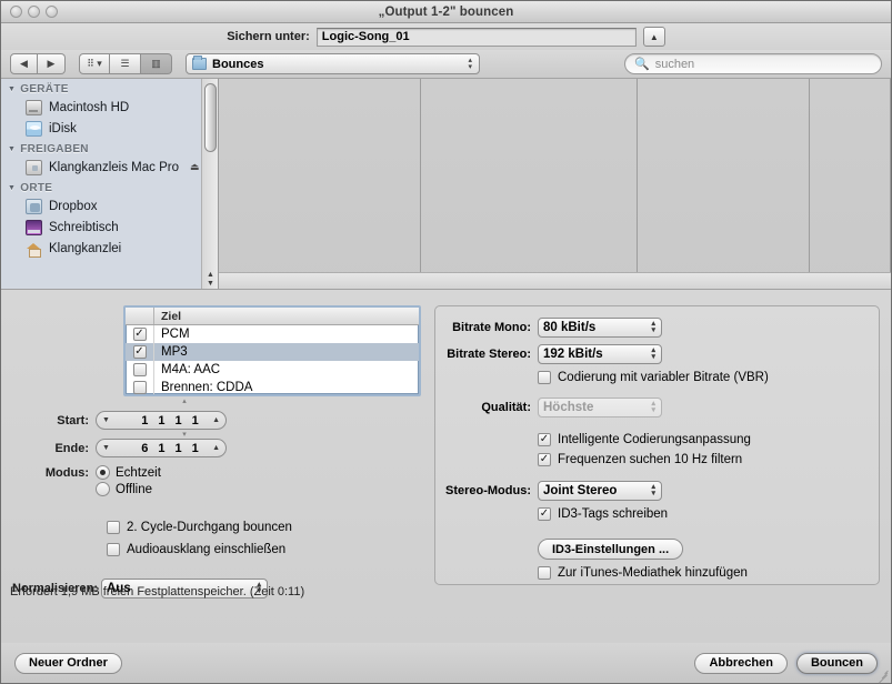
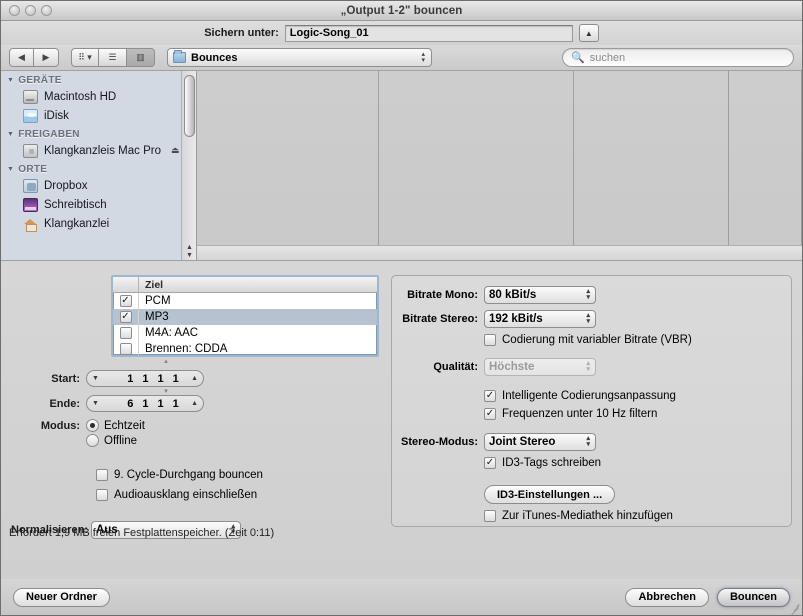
  „Output 1-2" bouncen
  Sichern unter:
  Logic-Song_01
  ▲
  ◀
  ▶
  ⠿ ▾
  ☰
  ▥
  Bounces
  🔍
  suchen
  GERÄTE
  Macintosh HD
  iDisk
  FREIGABEN
  Klangkanzleis Mac Pro
  ⏏
  ORTE
  Dropbox
  Schreibtisch
  Klangkanzlei
  Ziel
  ✓
  PCM
  ✓
  MP3
  ✓
  M4A: AAC
  ✓
  Brennen: CDDA
  Start:
  1
  1
  1
  1
  Ende:
  6
  1
  1
  1
  Modus:
  Echtzeit
  Offline
  ✓
- 2. Cycle-Durchgang bouncen
+ 9. Cycle-Durchgang bouncen
  ✓
  Audioausklang einschließen
  Normalisieren:
  Aus
  Bitrate Mono:
  80 kBit/s
  Bitrate Stereo:
  192 kBit/s
  ✓
  Codierung mit variabler Bitrate (VBR)
  Qualität:
  Höchste
  ✓
  Intelligente Codierungsanpassung
  ✓
- Frequenzen suchen 10 Hz filtern
+ Frequenzen unter 10 Hz filtern
  Stereo-Modus:
  Joint Stereo
  ✓
  ID3-Tags schreiben
  ID3-Einstellungen ...
  ✓
  Zur iTunes-Mediathek hinzufügen
  Erfordert 1,9 MB freien Festplattenspeicher. (Zeit 0:11)
  Neuer Ordner
  Abbrechen
  Bouncen
